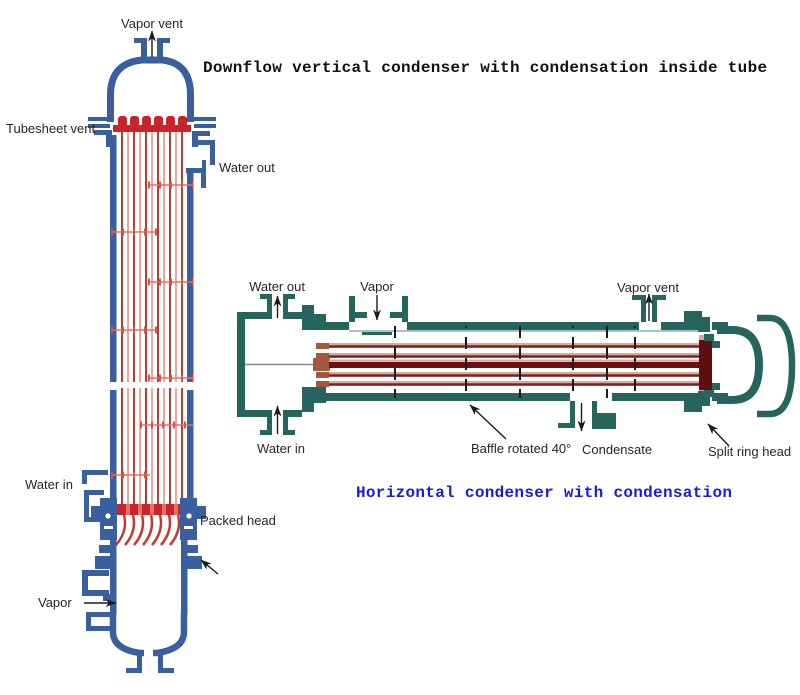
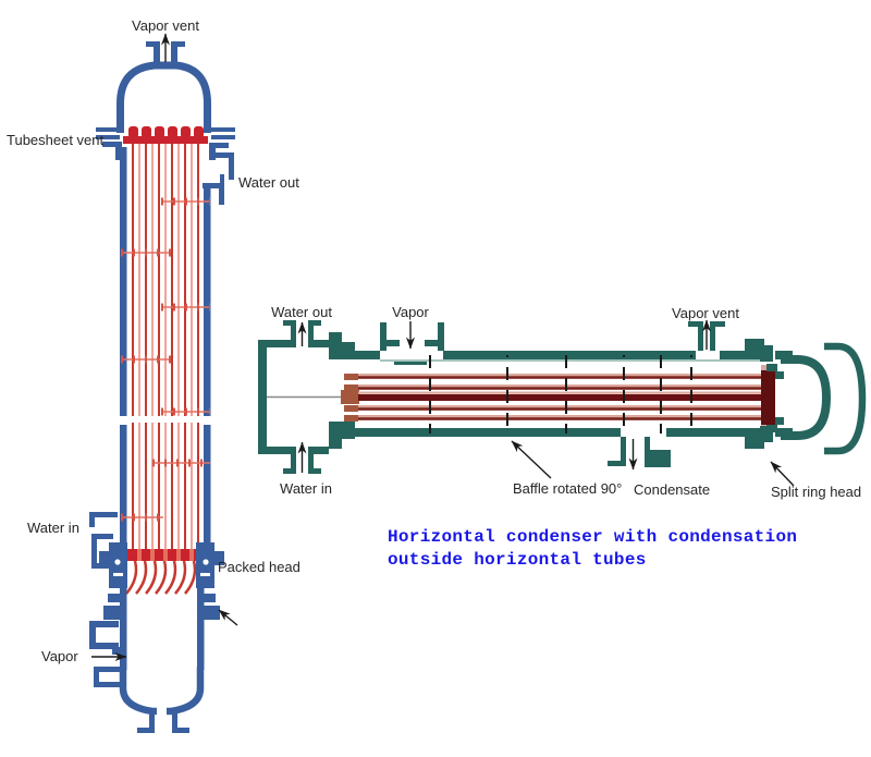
- Downflow vertical condenser with condensation inside tube
  Vapor vent
  Tubesheet vent
  Water out
  Water in
  Packed head
  Vapor
  Water out
  Vapor
  Vapor vent
  Water in
- Baffle rotated 40°
+ Baffle rotated 90°
  Condensate
  Split ring head
  Horizontal condenser with condensation
+ outside horizontal tubes
